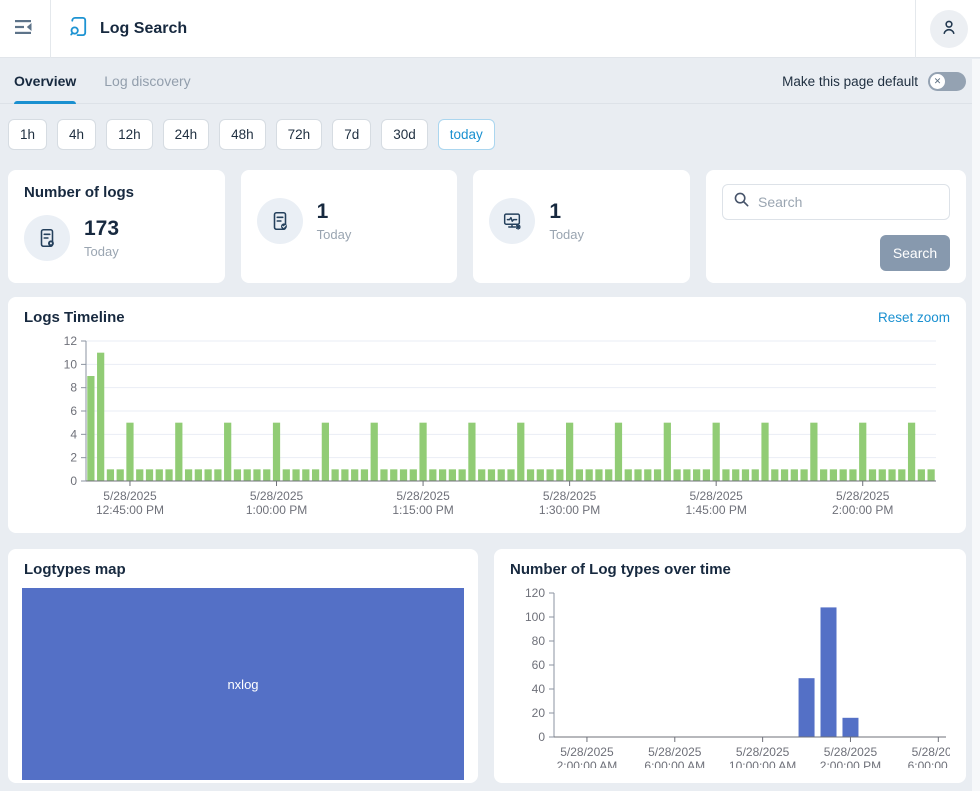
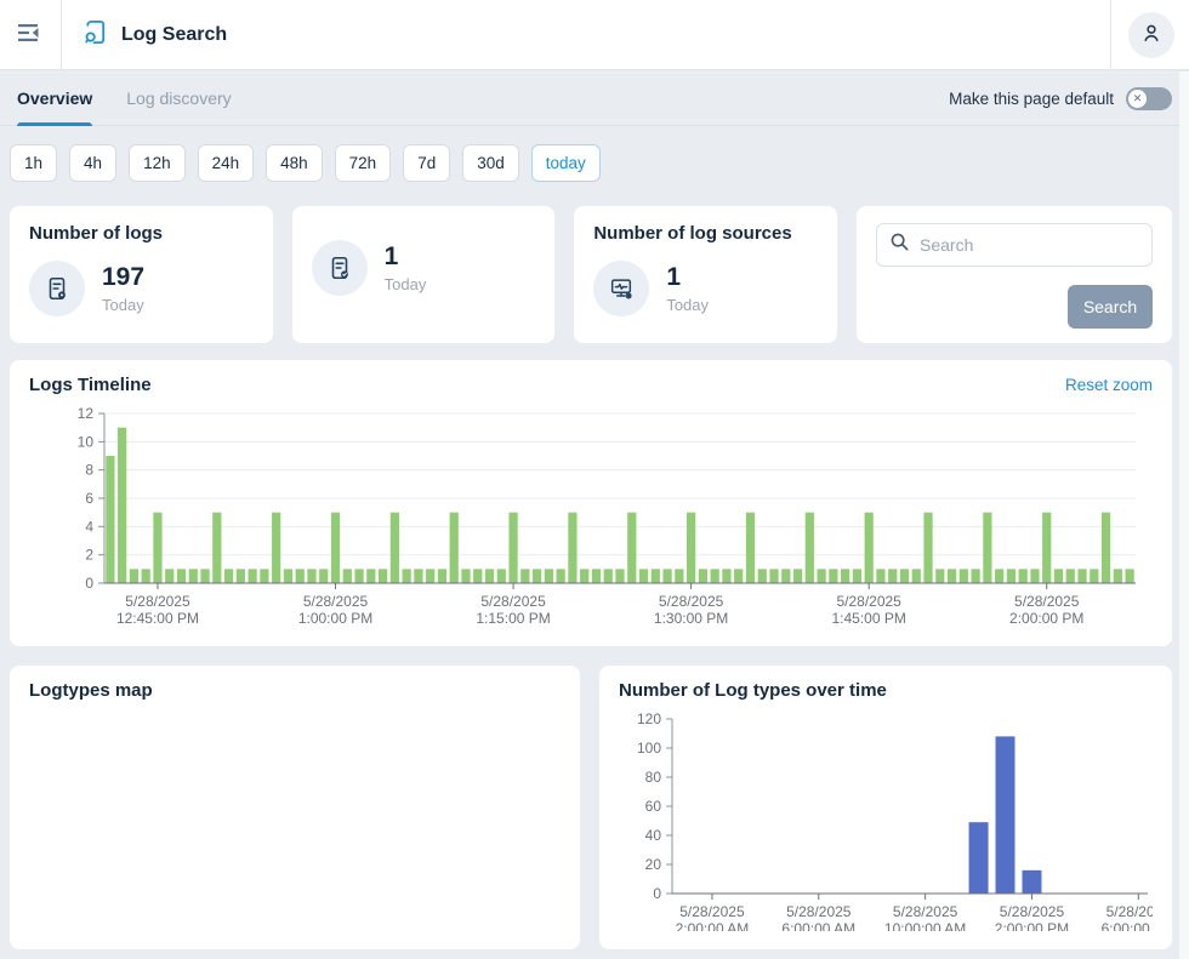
  Log Search
  Overview
  Log discovery
  Make this page default
  ✕
  1h
  4h
  12h
  24h
  48h
  72h
  7d
  30d
  today
  Number of logs
- 173
+ 197
  Today
  1
  Today
+ Number of log sources
  1
  Today
  Search
  Search
  Logs Timeline
  Reset zoom
  0
  2
  4
  6
  8
  10
  12
  5/28/2025
  12:45:00 PM
  5/28/2025
  1:00:00 PM
  5/28/2025
  1:15:00 PM
  5/28/2025
  1:30:00 PM
  5/28/2025
  1:45:00 PM
  5/28/2025
  2:00:00 PM
  Logtypes map
- nxlog
  Number of Log types over time
  0
  20
  40
  60
  80
  100
  120
  5/28/2025
  2:00:00 AM
  5/28/2025
  6:00:00 AM
  5/28/2025
  10:00:00 AM
  5/28/2025
  2:00:00 PM
  5/28/20
  6:00:00
